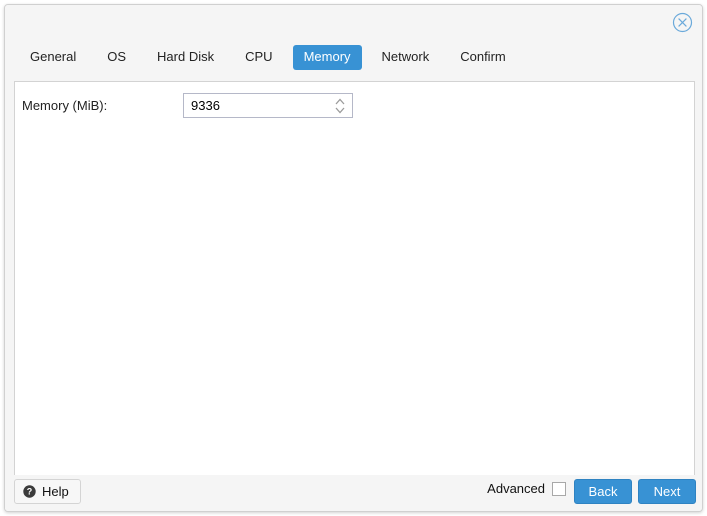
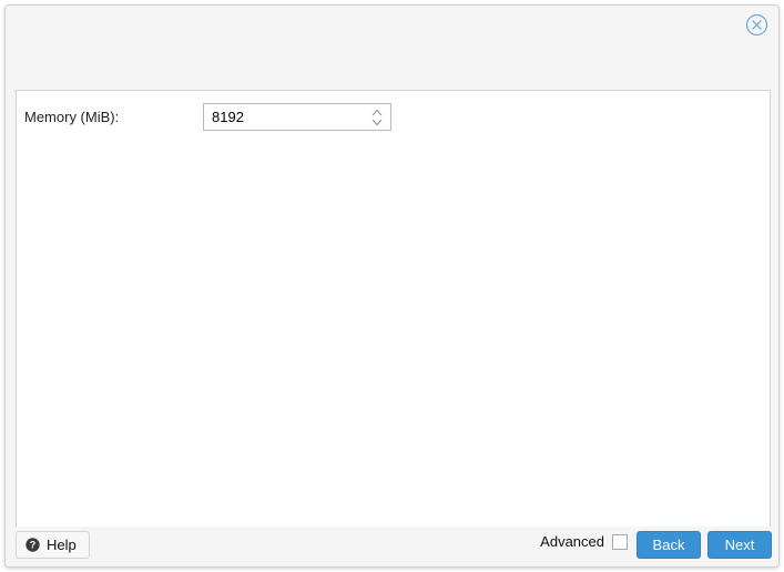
- General OS Hard Disk CPU Memory Network Confirm
  Memory (MiB):
- 9336
+ 8192
  ?
  Help
  Advanced
  Back
  Next
